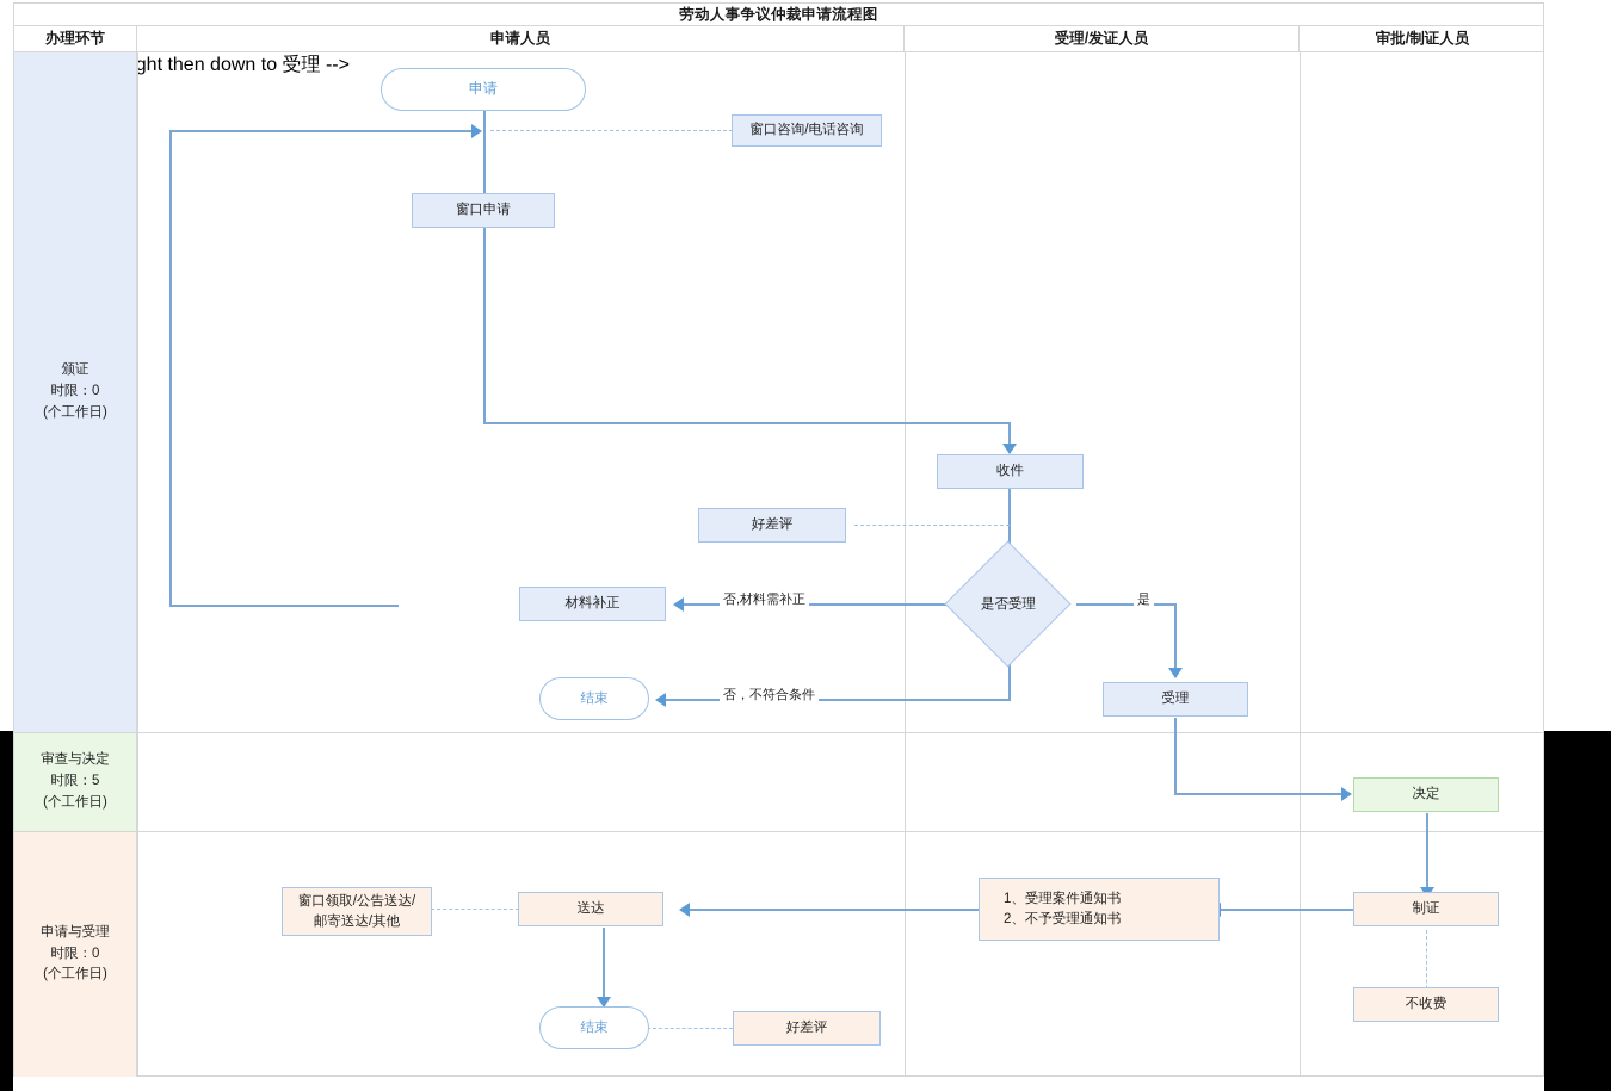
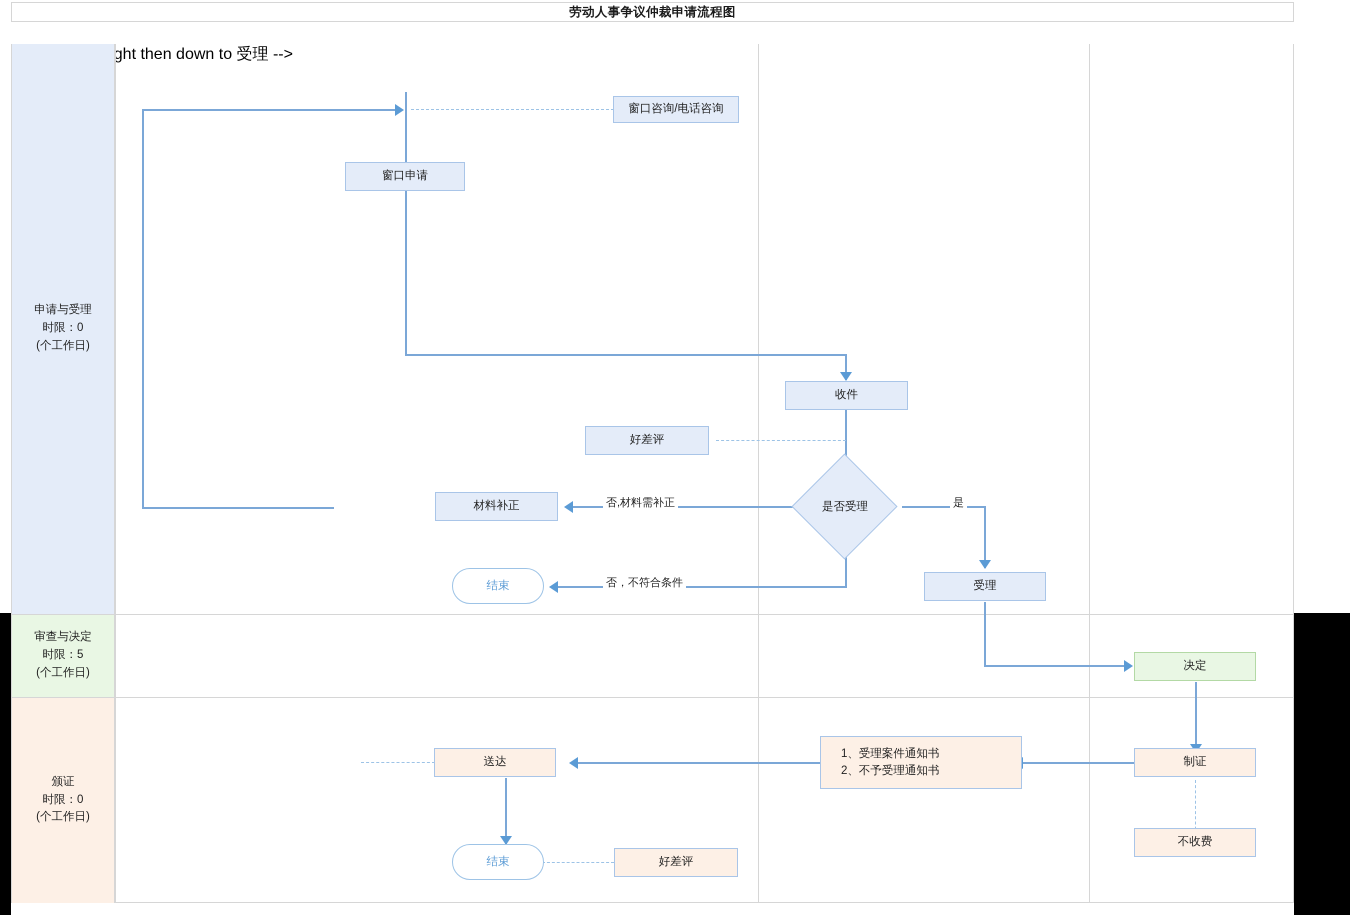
  劳动人事争议仲裁申请流程图
- 办理环节
- 申请人员
- 受理/发证人员
- 审批/制证人员
- 颁证
+ 申请与受理
  时限：0
  (个工作日)
  审查与决定
  时限：5
  (个工作日)
- 申请与受理
+ 颁证
  时限：0
  (个工作日)
  right then down to 受理 -->
- 申请
  窗口咨询/电话咨询
  窗口申请
  收件
  好差评
  是否受理
  材料补正
  结束
  受理
  决定
  制证
  1、受理案件通知书
  2、不予受理通知书
  送达
- 窗口领取/公告送达/
- 邮寄送达/其他
  不收费
  结束
  好差评
  否,材料需补正
  否，不符合条件
  是
